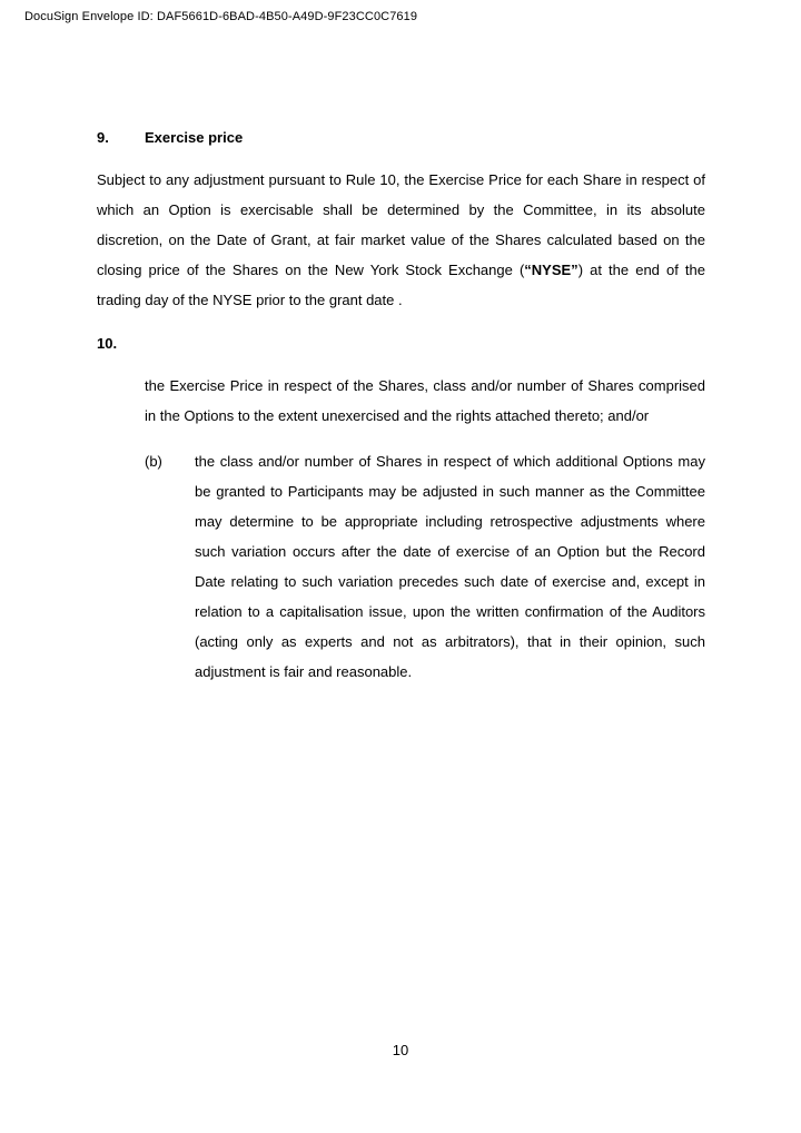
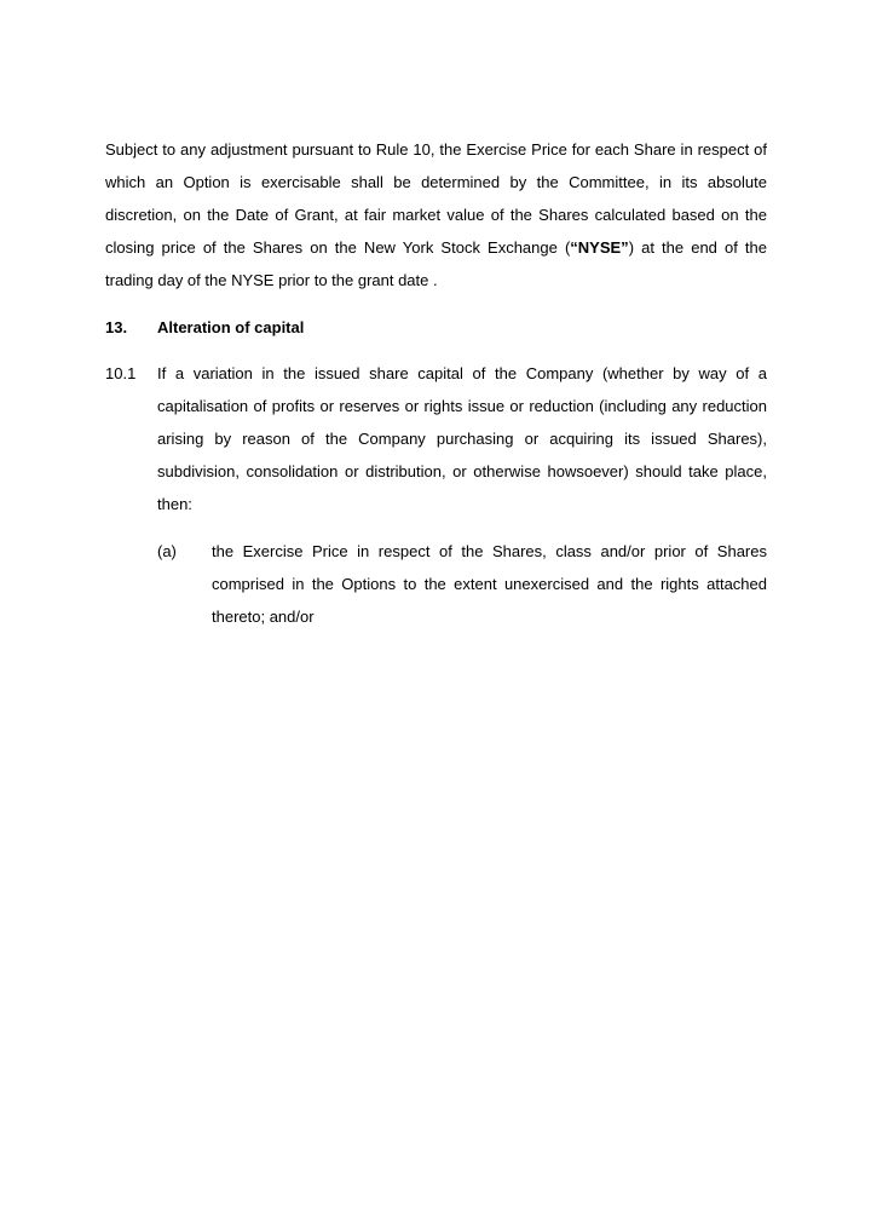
- DocuSign Envelope ID: DAF5661D-6BAD-4B50-A49D-9F23CC0C7619
- 9.
- Exercise price
  Subject to any adjustment pursuant to Rule 10, the Exercise Price for each Share in respect of which an Option is exercisable shall be determined by the Committee, in its absolute discretion, on the Date of Grant, at fair market value of the Shares calculated based on the closing price of the Shares on the New York Stock Exchange (“NYSE”) at the end of the trading day of the NYSE prior to the grant date .
- 10.
+ 13.
+ Alteration of capital
+ 10.1
+ If a variation in the issued share capital of the Company (whether by way of a capitalisation of profits or reserves or rights issue or reduction (including any reduction arising by reason of the Company purchasing or acquiring its issued Shares), subdivision, consolidation or distribution, or otherwise howsoever) should take place, then:
+ (a)
- the Exercise Price in respect of the Shares, class and/or number of Shares comprised in the Options to the extent unexercised and the rights attached thereto; and/or
+ the Exercise Price in respect of the Shares, class and/or prior of Shares comprised in the Options to the extent unexercised and the rights attached thereto; and/or
- (b)
- the class and/or number of Shares in respect of which additional Options may be granted to Participants may be adjusted in such manner as the Committee may determine to be appropriate including retrospective adjustments where such variation occurs after the date of exercise of an Option but the Record Date relating to such variation precedes such date of exercise and, except in relation to a capitalisation issue, upon the written confirmation of the Auditors (acting only as experts and not as arbitrators), that in their opinion, such adjustment is fair and reasonable.
- 10
